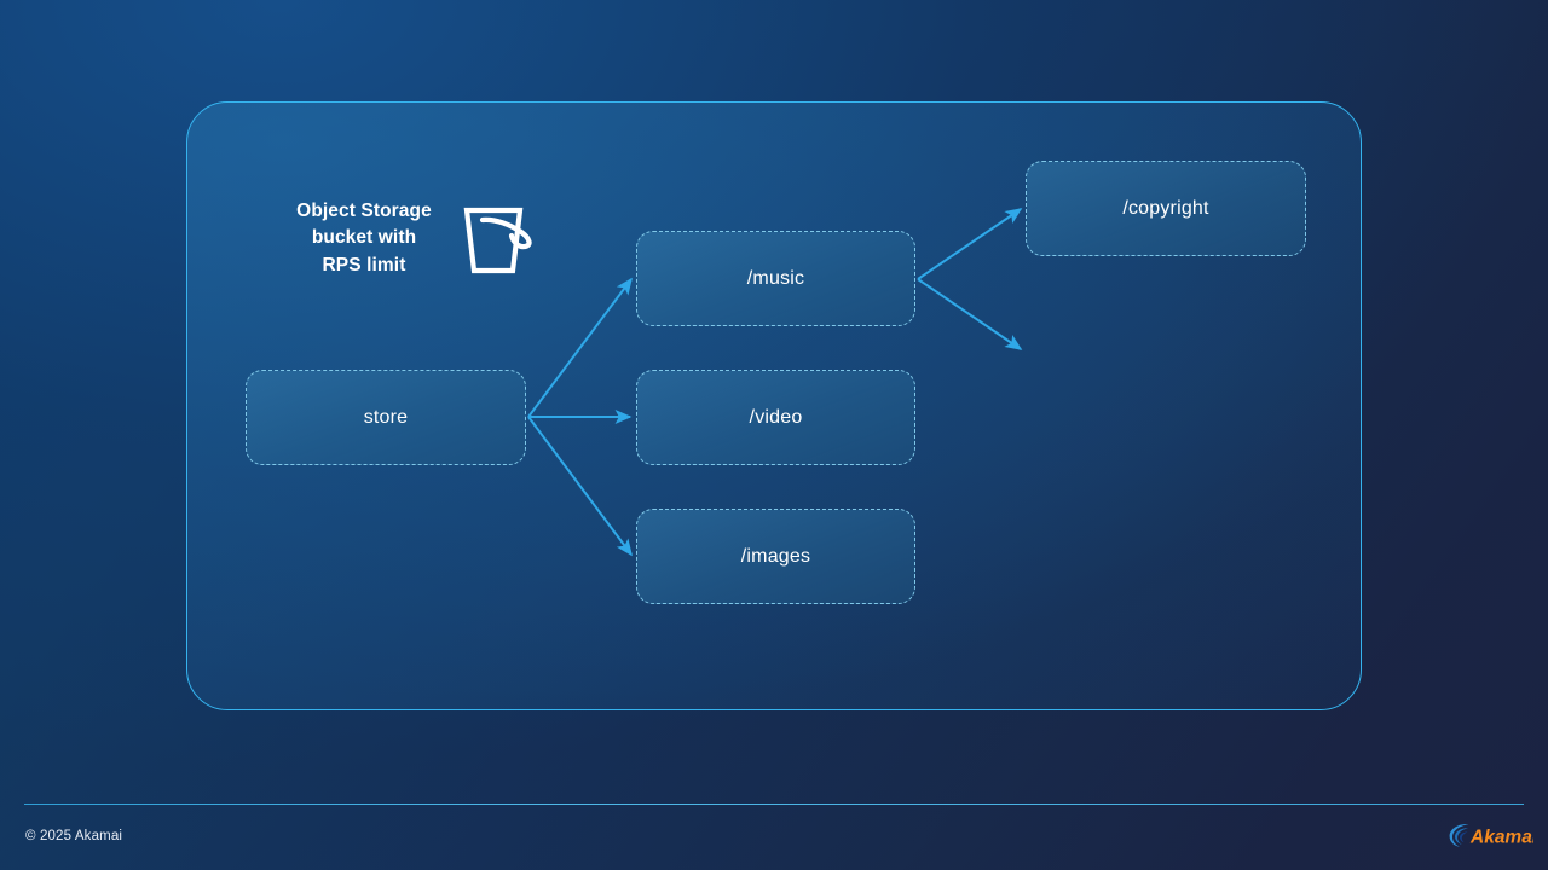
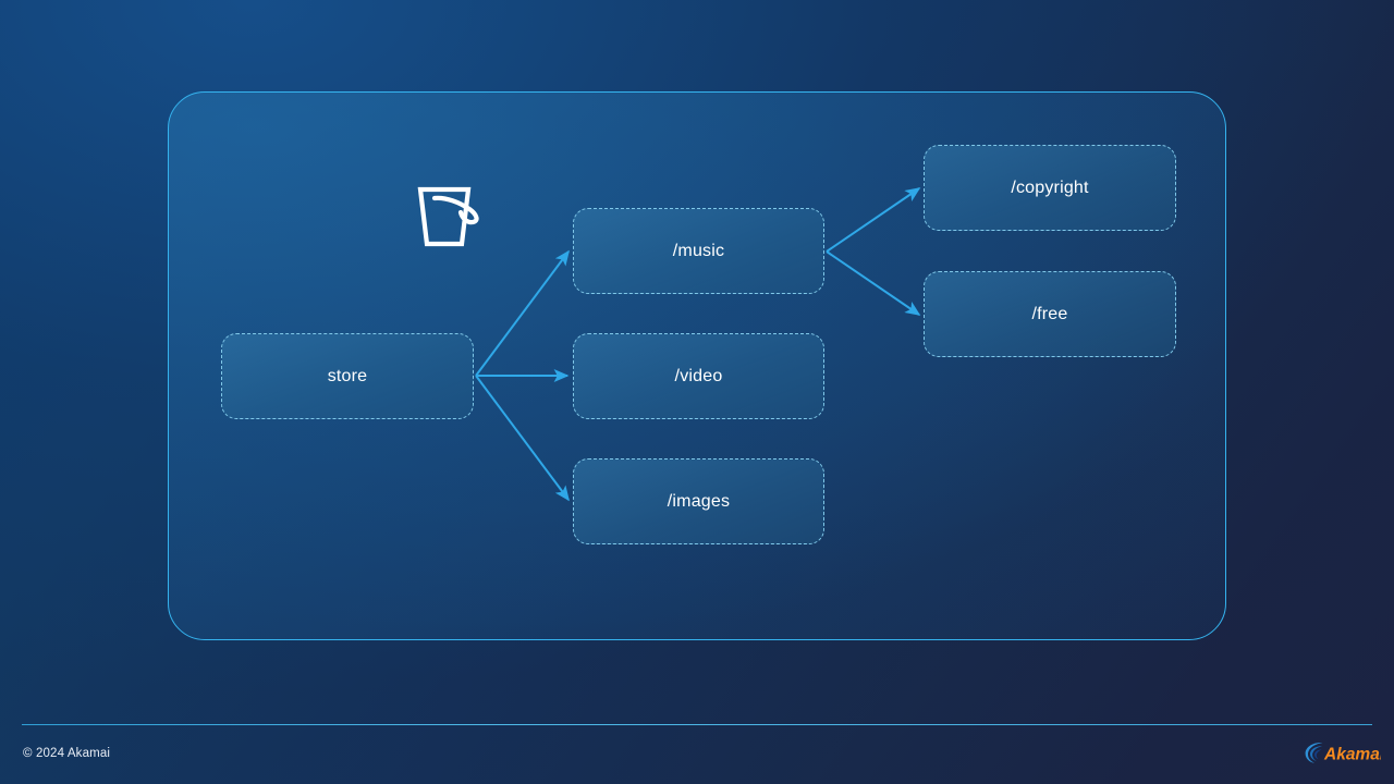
- Object Storage
- bucket with
- RPS limit
  store
  /music
  /video
  /images
  /copyright
+ /free
- © 2025 Akamai
+ © 2024 Akamai
  Akama
